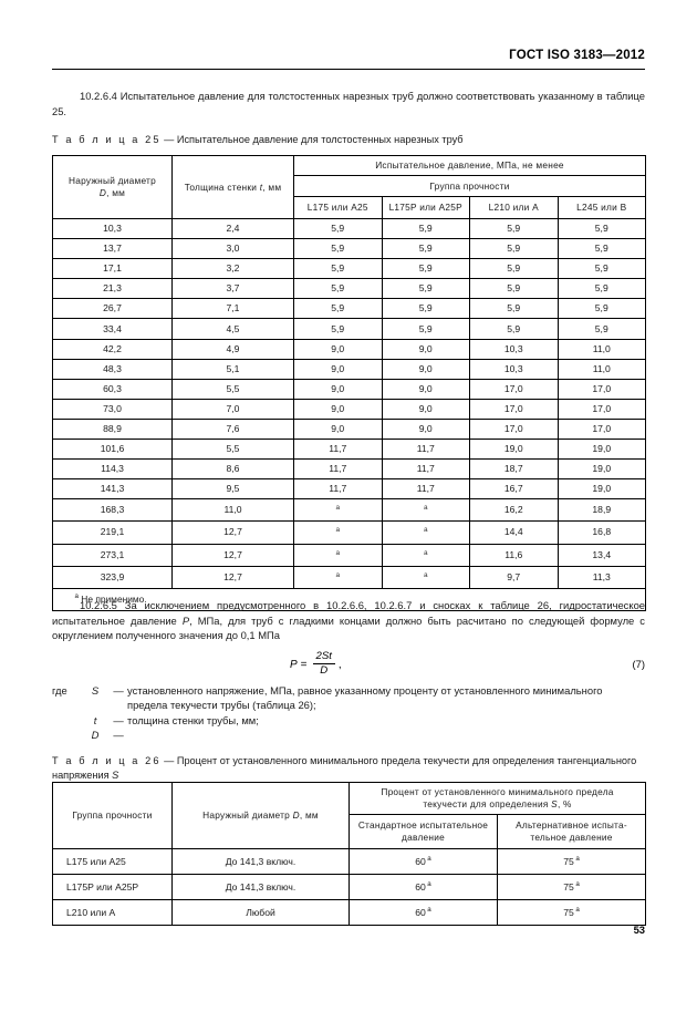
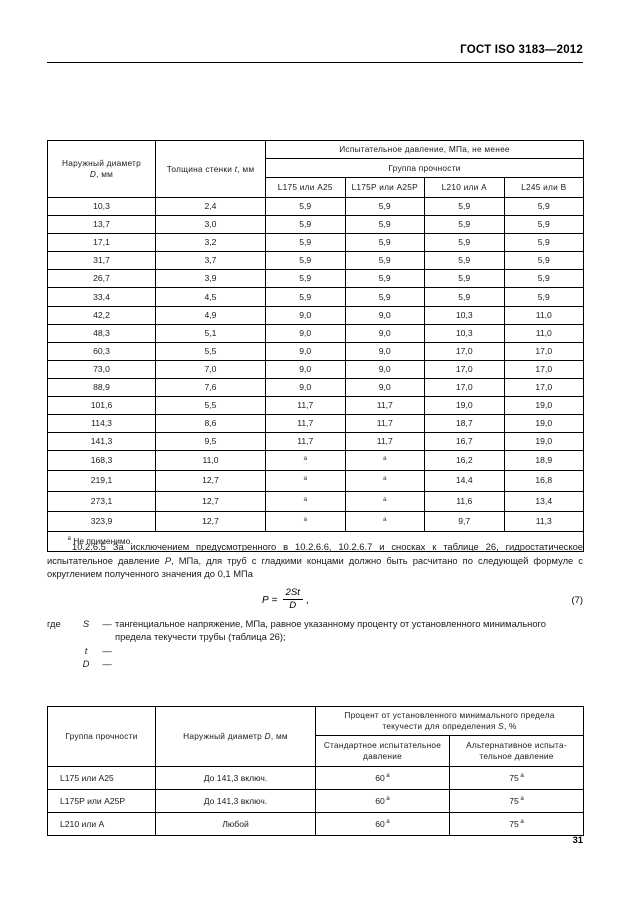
  ГОСТ ISO 3183—2012
- 10.2.6.4 Испытательное давление для толстостенных нарезных труб должно соответствовать указанному в таблице 25.
- Т а б л и ц а 25 — Испытательное давление для толстостенных нарезных труб
  Наружный диаметр D, мм	Толщина стенки t, мм	Испытательное давление, МПа, не менее
  Группа прочности
  L175 или A25	L175P или A25P	L210 или A	L245 или B
  10,3	2,4	5,9	5,9	5,9	5,9
  13,7	3,0	5,9	5,9	5,9	5,9
  17,1	3,2	5,9	5,9	5,9	5,9
- 21,3	3,7	5,9	5,9	5,9	5,9
+ 31,7	3,7	5,9	5,9	5,9	5,9
- 26,7	7,1	5,9	5,9	5,9	5,9
+ 26,7	3,9	5,9	5,9	5,9	5,9
  33,4	4,5	5,9	5,9	5,9	5,9
  42,2	4,9	9,0	9,0	10,3	11,0
  48,3	5,1	9,0	9,0	10,3	11,0
  60,3	5,5	9,0	9,0	17,0	17,0
  73,0	7,0	9,0	9,0	17,0	17,0
  88,9	7,6	9,0	9,0	17,0	17,0
  101,6	5,5	11,7	11,7	19,0	19,0
  114,3	8,6	11,7	11,7	18,7	19,0
  141,3	9,5	11,7	11,7	16,7	19,0
  168,3	11,0			16,2	18,9
  219,1	12,7			14,4	16,8
  273,1	12,7			11,6	13,4
  323,9	12,7			9,7	11,3
  Не применимо.
  10.2.6.5 За исключением предусмотренного в 10.2.6.6, 10.2.6.7 и сносках к таблице 26, гидростатическое испытательное давление P, МПа, для труб с гладкими концами должно быть расчитано по следующей формуле с округлением полученного значения до 0,1 МПа
  P
  =
  2St
  D
  ,
  (7)
  где
  S
  —
- установленного напряжение, МПа, равное указанному проценту от установленного минимального
+ тангенциальное напряжение, МПа, равное указанному проценту от установленного минимального
  предела текучести трубы (таблица 26);
  t
  —
- толщина стенки трубы, мм;
  D
  —
- Т а б л и ц а 26 — Процент от установленного минимального предела текучести для определения тангенциального напряжения S
  Группа прочности	Наружный диаметр D, мм	Процент от установленного минимального предела текучести для определения S, %
  Стандартное испытательное давление	Альтернативное испыта- тельное давление
  L175 или A25	До 141,3 включ.	60	75
  L175P или A25P	До 141,3 включ.	60	75
  L210 или A	Любой	60	75
- 53
+ 31
